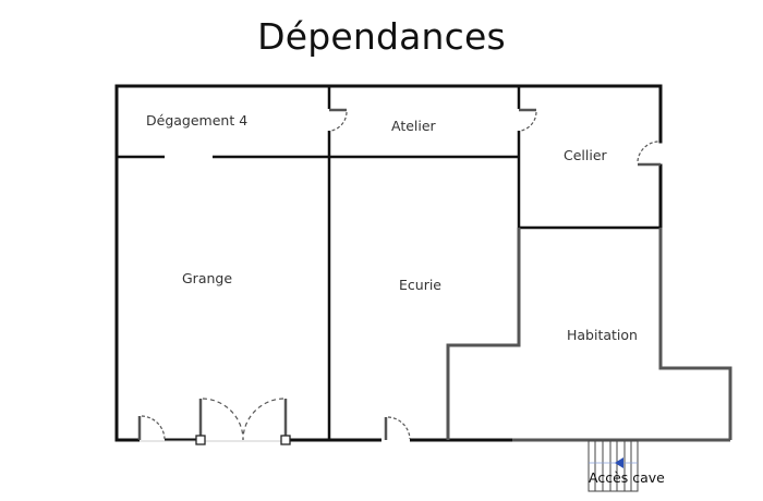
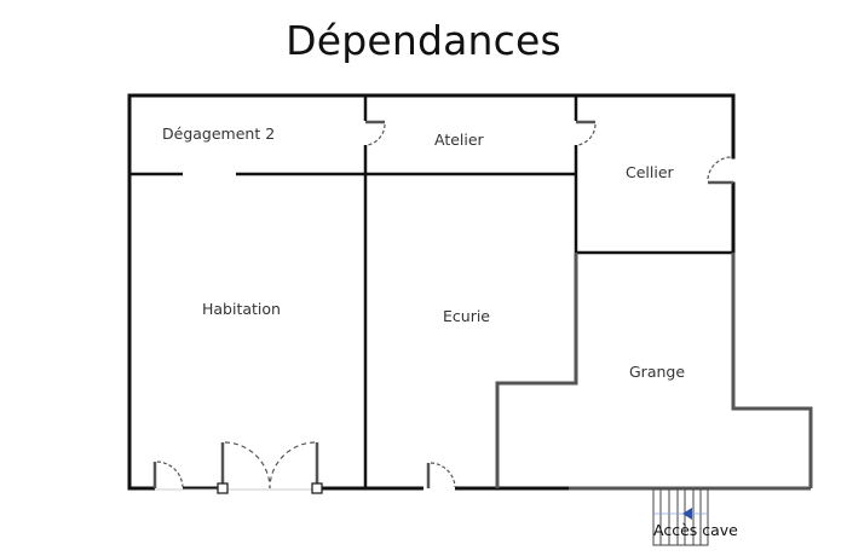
  Dépendances
- Dégagement 4
+ Dégagement 2
  Atelier
  Cellier
- Grange
+ Habitation
  Ecurie
- Habitation
+ Grange
  Accès cave
